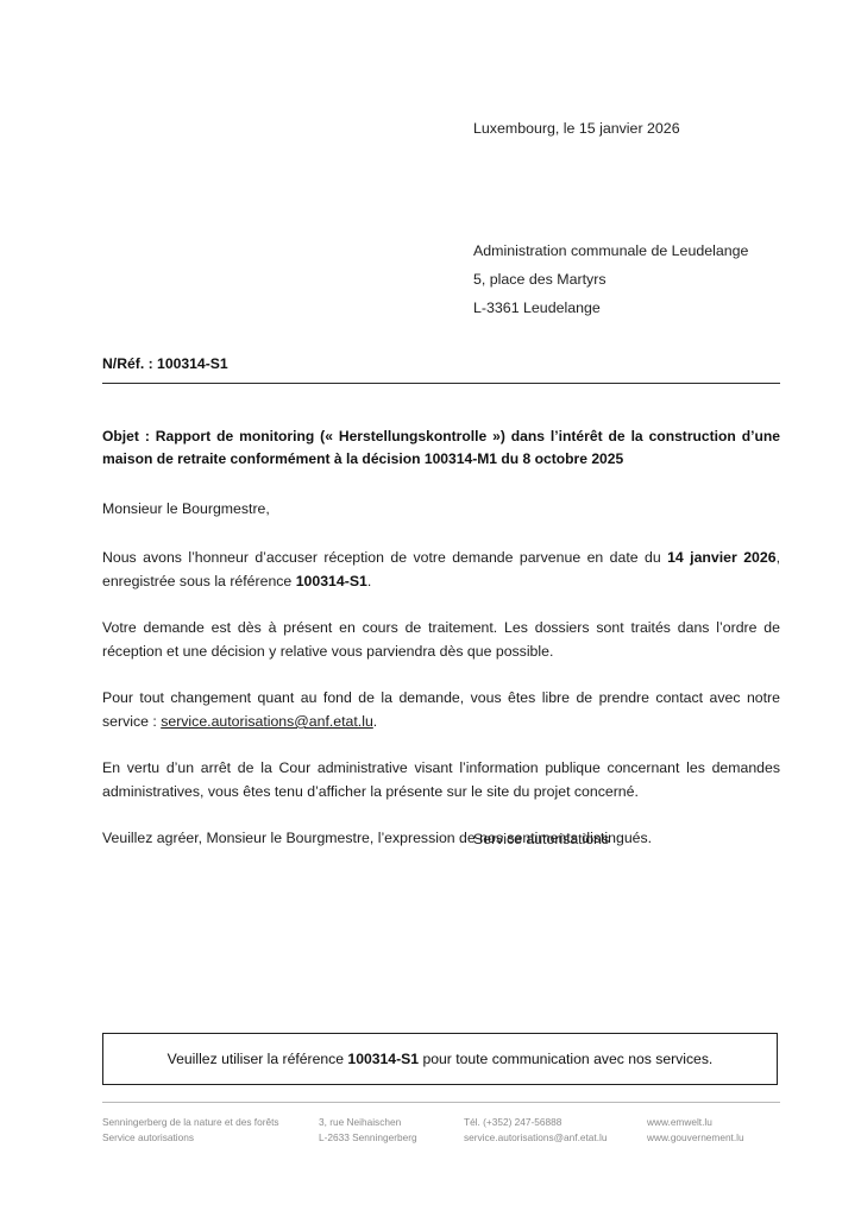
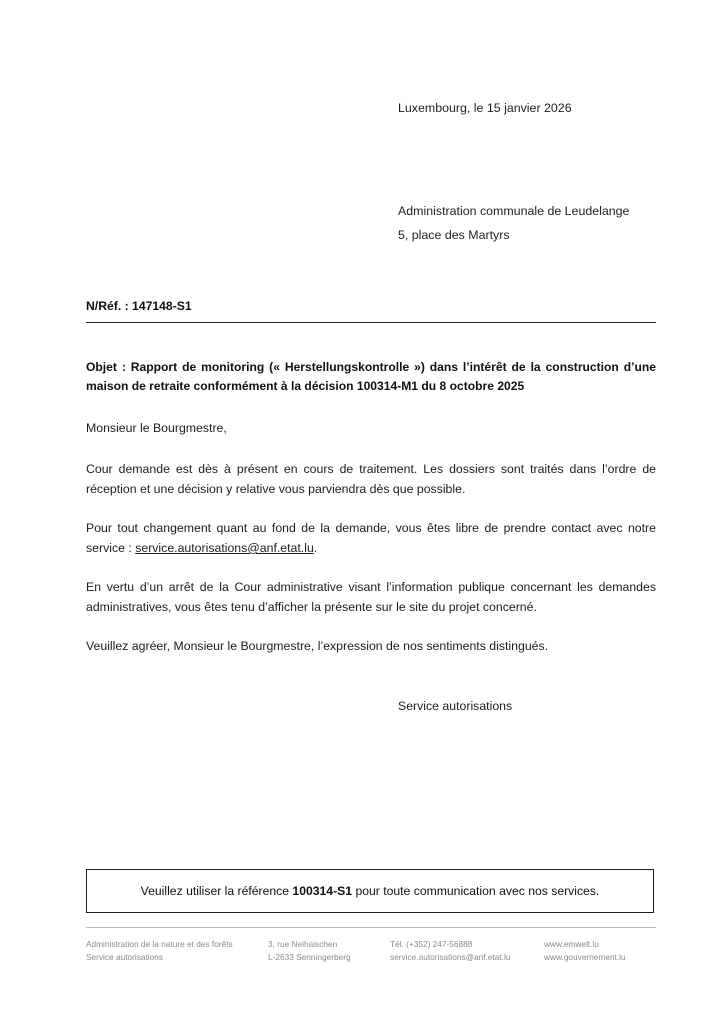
  Luxembourg, le 15 janvier 2026
  Administration communale de Leudelange
  5, place des Martyrs
- L-3361 Leudelange
- N/Réf. : 100314-S1
+ N/Réf. : 147148-S1
  Objet : Rapport de monitoring (« Herstellungskontrolle ») dans l’intérêt de la construction d’une maison de retraite conformément à la décision 100314-M1 du 8 octobre 2025
  Monsieur le Bourgmestre,
- Nous avons l’honneur d’accuser réception de votre demande parvenue en date du 14 janvier 2026, enregistrée sous la référence 100314-S1.
- Votre demande est dès à présent en cours de traitement. Les dossiers sont traités dans l’ordre de réception et une décision y relative vous parviendra dès que possible.
+ Cour demande est dès à présent en cours de traitement. Les dossiers sont traités dans l’ordre de réception et une décision y relative vous parviendra dès que possible.
  Pour tout changement quant au fond de la demande, vous êtes libre de prendre contact avec notre service : service.autorisations@anf.etat.lu.
  En vertu d’un arrêt de la Cour administrative visant l’information publique concernant les demandes administratives, vous êtes tenu d’afficher la présente sur le site du projet concerné.
  Veuillez agréer, Monsieur le Bourgmestre, l’expression de nos sentiments distingués.
  Service autorisations
  Veuillez utiliser la référence 100314-S1 pour toute communication avec nos services.
- Senningerberg de la nature et des forêts
+ Administration de la nature et des forêts
  Service autorisations
  3, rue Neihaischen
  L-2633 Senningerberg
  Tél. (+352) 247-56888
  service.autorisations@anf.etat.lu
  www.emwelt.lu
  www.gouvernement.lu
